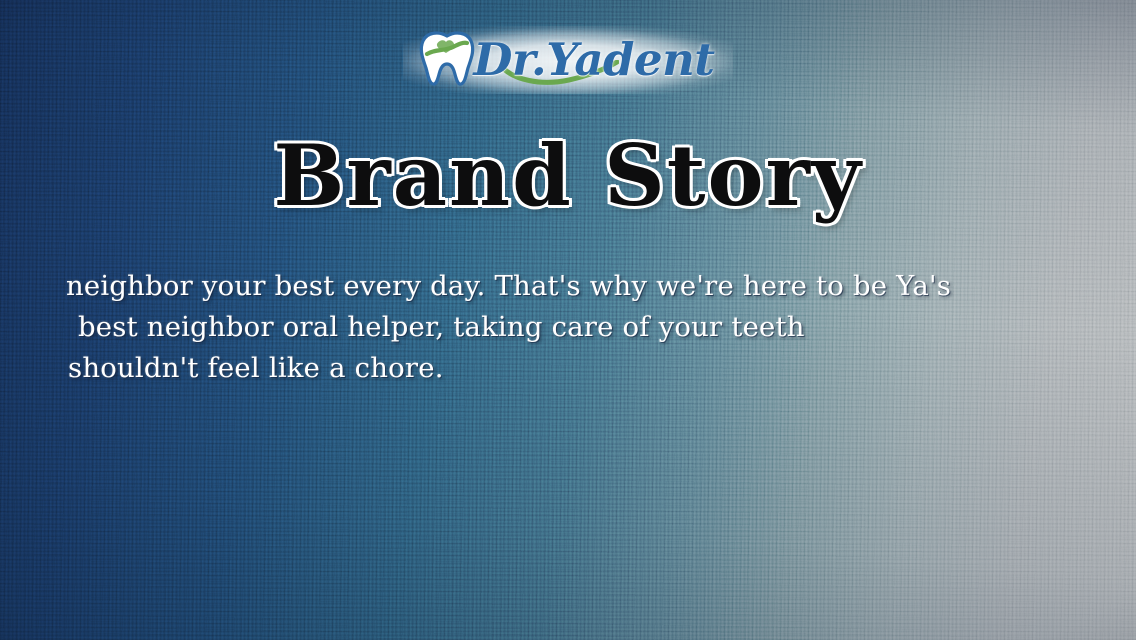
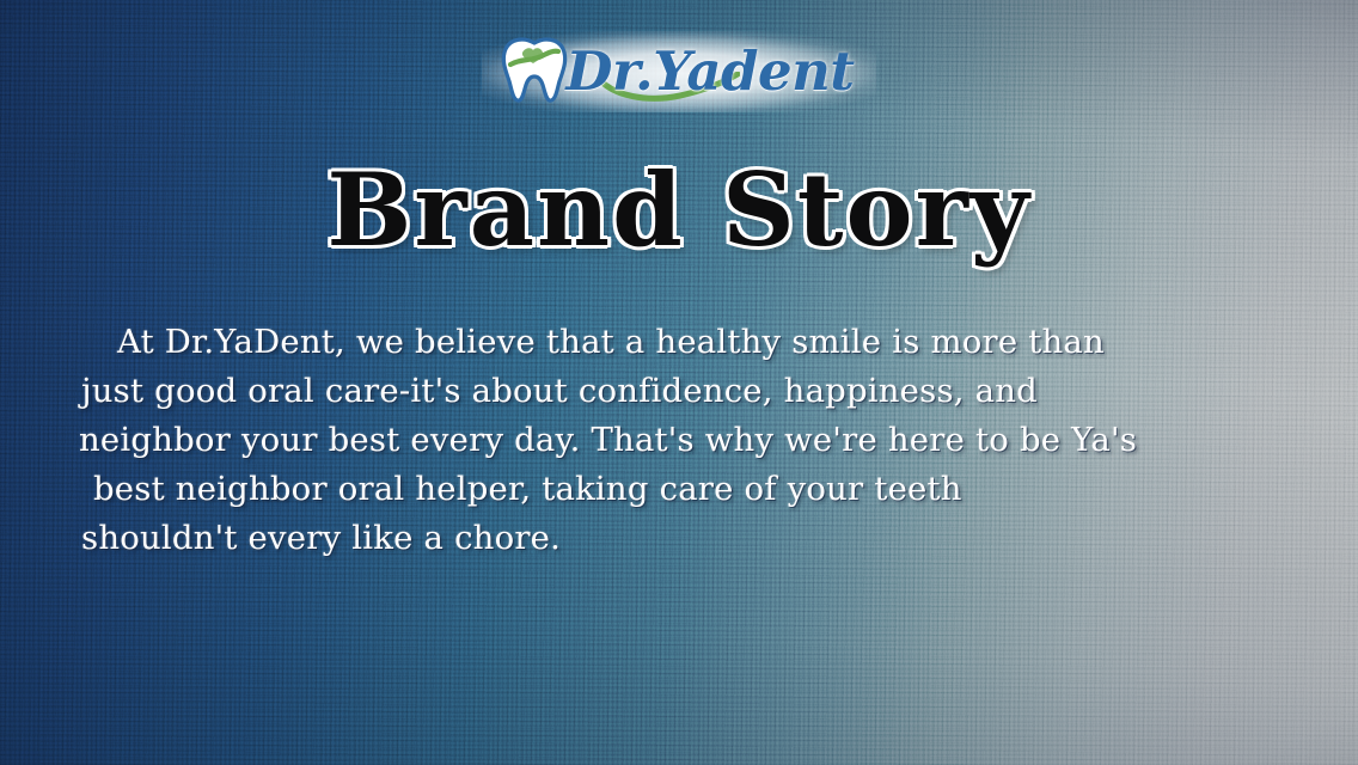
  Dr.Yadent
  Brand Story
+ At Dr.YaDent, we believe that a healthy smile is more than
+ just good oral care-it's about confidence, happiness, and
  neighbor your best every day. That's why we're here to be Ya's
  best neighbor oral helper, taking care of your teeth
- shouldn't feel like a chore.
+ shouldn't every like a chore.
